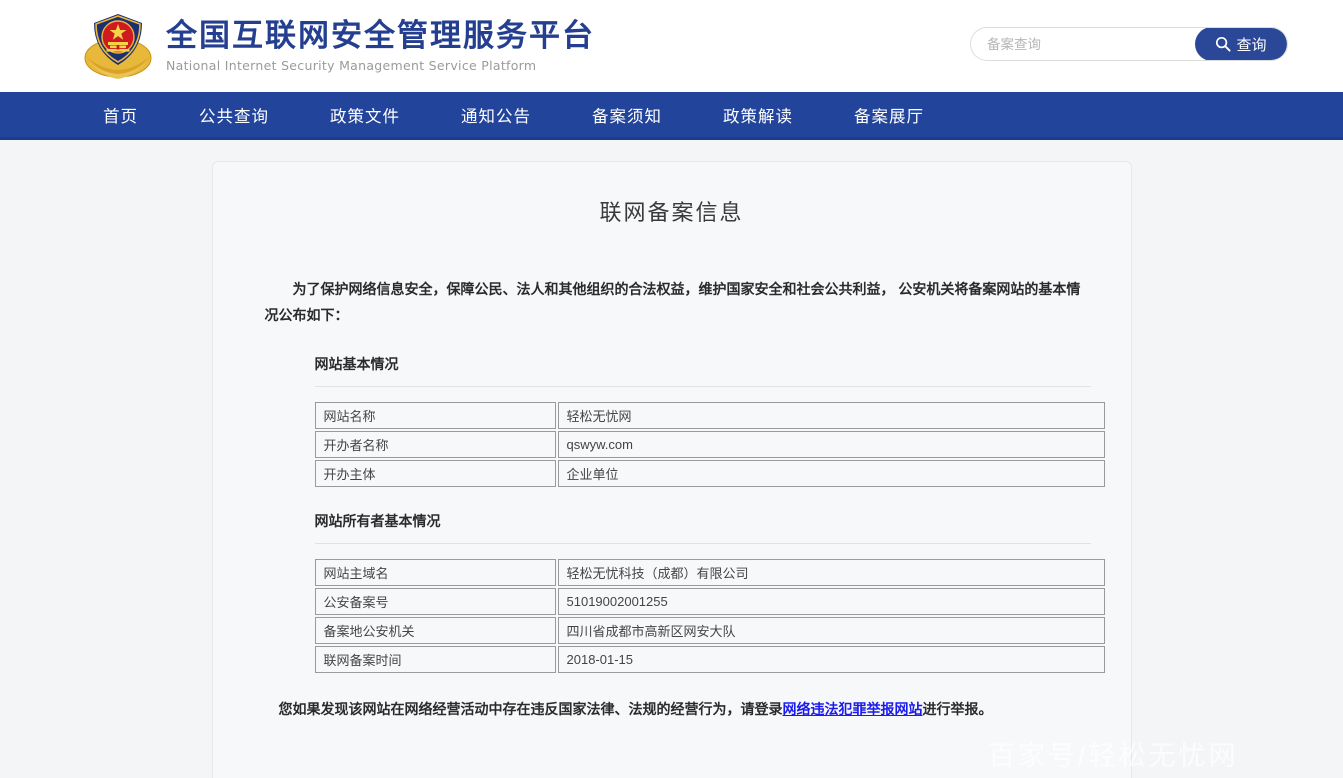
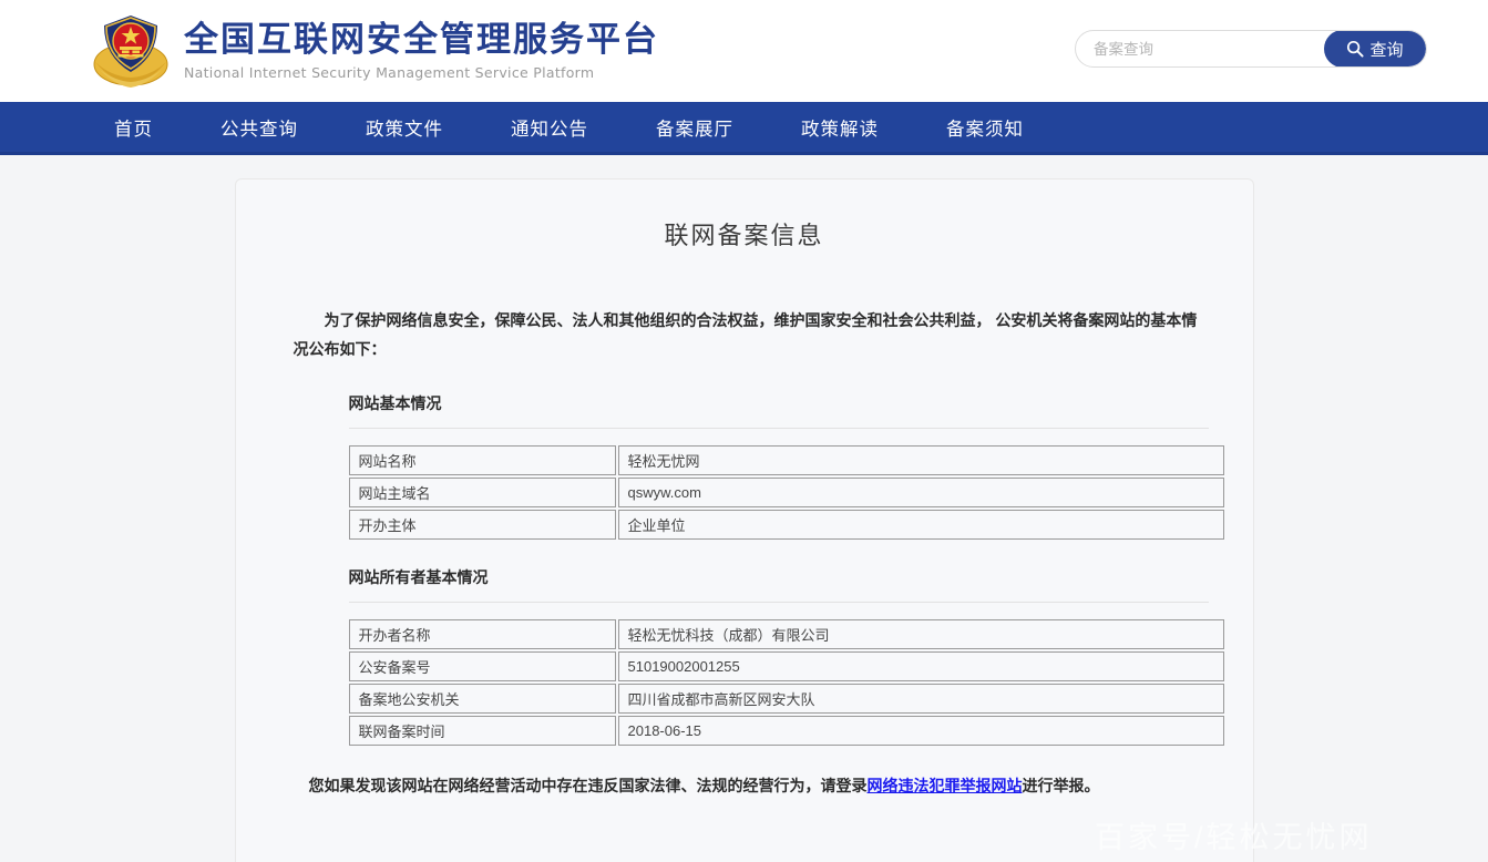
  全国互联网安全管理服务平台
  National Internet Security Management Service Platform
  备案查询
  查询
  首页
  公共查询
  政策文件
  通知公告
- 备案须知
+ 备案展厅
  政策解读
- 备案展厅
+ 备案须知
  联网备案信息
  为了保护网络信息安全，保障公民、法人和其他组织的合法权益，维护国家安全和社会公共利益， 公安机关将备案网站的基本情况公布如下：
  网站基本情况
  网站名称	轻松无忧网
- 开办者名称	qswyw.com
+ 网站主域名	qswyw.com
  开办主体	企业单位
  网站所有者基本情况
- 网站主域名	轻松无忧科技（成都）有限公司
+ 开办者名称	轻松无忧科技（成都）有限公司
  公安备案号	51019002001255
  备案地公安机关	四川省成都市高新区网安大队
- 联网备案时间	2018-01-15
+ 联网备案时间	2018-06-15
  您如果发现该网站在网络经营活动中存在违反国家法律、法规的经营行为，请登录网络违法犯罪举报网站进行举报。
